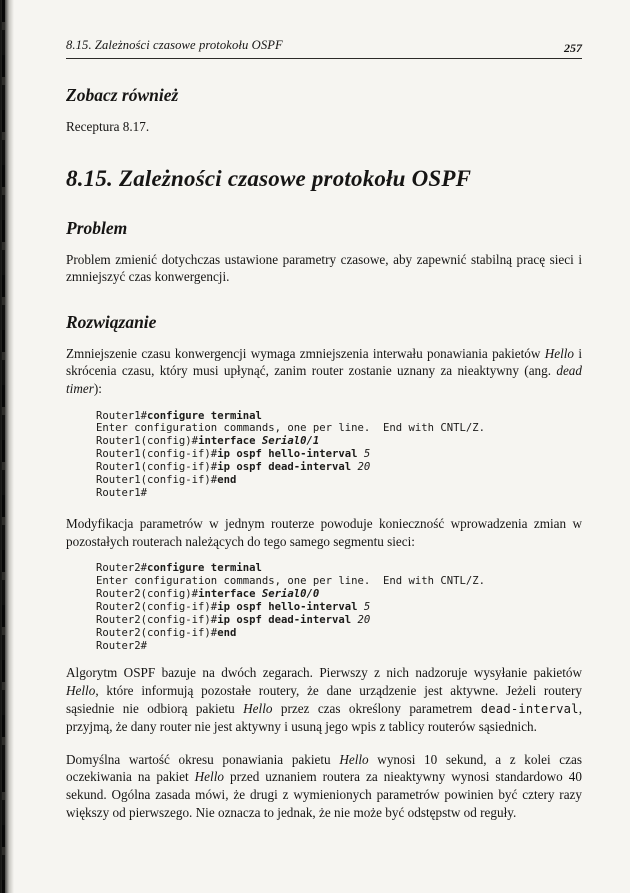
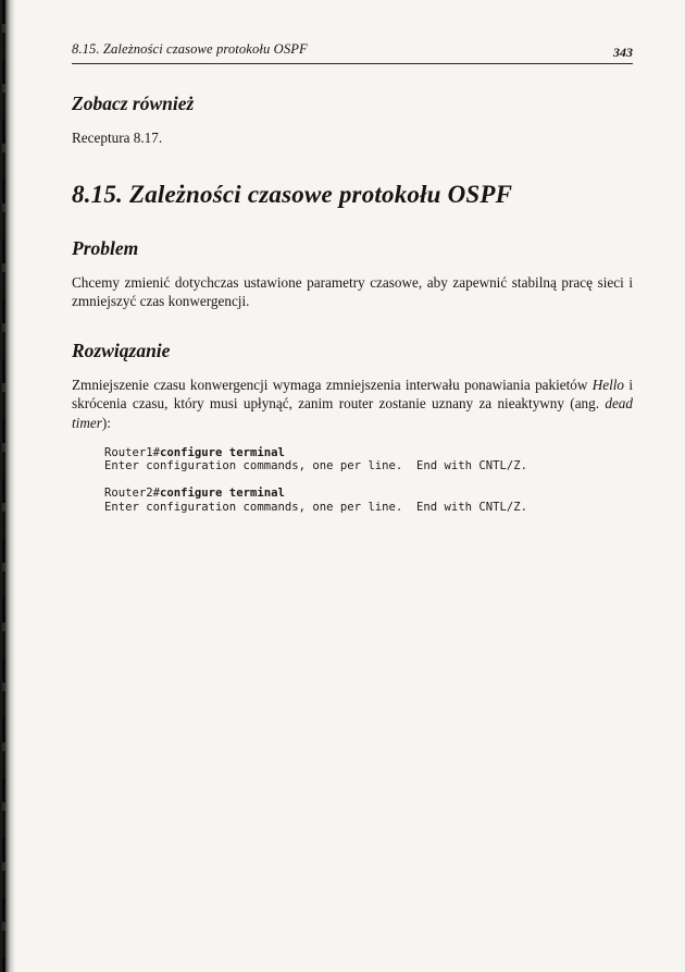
  8.15. Zależności czasowe protokołu OSPF
- 257
+ 343
  Zobacz również
  Receptura 8.17.
  8.15. Zależności czasowe protokołu OSPF
  Problem
- Problem zmienić dotychczas ustawione parametry czasowe, aby zapewnić stabilną pracę sieci i zmniejszyć czas konwergencji.
+ Chcemy zmienić dotychczas ustawione parametry czasowe, aby zapewnić stabilną pracę sieci i zmniejszyć czas konwergencji.
  Rozwiązanie
  Zmniejszenie czasu konwergencji wymaga zmniejszenia interwału ponawiania pakietów Hello i skrócenia czasu, który musi upłynąć, zanim router zostanie uznany za nieaktywny (ang. dead timer):
  Router1#configure terminal
  Enter configuration commands, one per line. End with CNTL/Z.
- Router1(config)#interface Serial0/1
- Router1(config-if)#ip ospf hello-interval 5
- Router1(config-if)#ip ospf dead-interval 20
- Router1(config-if)#end
- Router1#
- Modyfikacja parametrów w jednym routerze powoduje konieczność wprowadzenia zmian w pozostałych routerach należących do tego samego segmentu sieci:
  Router2#configure terminal
  Enter configuration commands, one per line. End with CNTL/Z.
- Router2(config)#interface Serial0/0
- Router2(config-if)#ip ospf hello-interval 5
- Router2(config-if)#ip ospf dead-interval 20
- Router2(config-if)#end
- Router2#
- Algorytm OSPF bazuje na dwóch zegarach. Pierwszy z nich nadzoruje wysyłanie pakietów Hello, które informują pozostałe routery, że dane urządzenie jest aktywne. Jeżeli routery sąsiednie nie odbiorą pakietu Hello przez czas określony parametrem dead-interval, przyjmą, że dany router nie jest aktywny i usuną jego wpis z tablicy routerów sąsiednich.
- Domyślna wartość okresu ponawiania pakietu Hello wynosi 10 sekund, a z kolei czas oczekiwania na pakiet Hello przed uznaniem routera za nieaktywny wynosi standardowo 40 sekund. Ogólna zasada mówi, że drugi z wymienionych parametrów powinien być cztery razy większy od pierwszego. Nie oznacza to jednak, że nie może być odstępstw od reguły.
